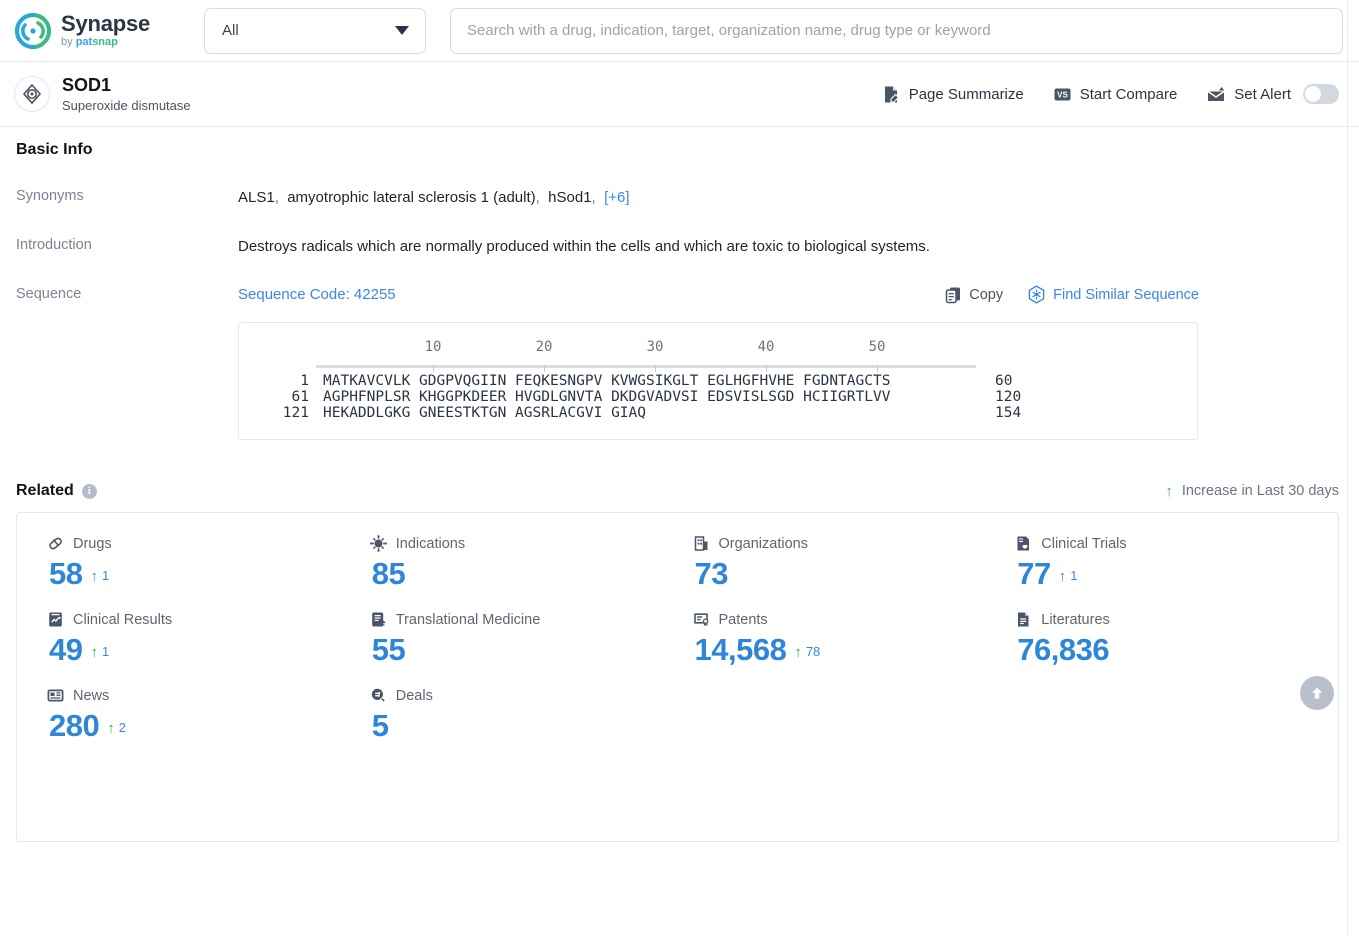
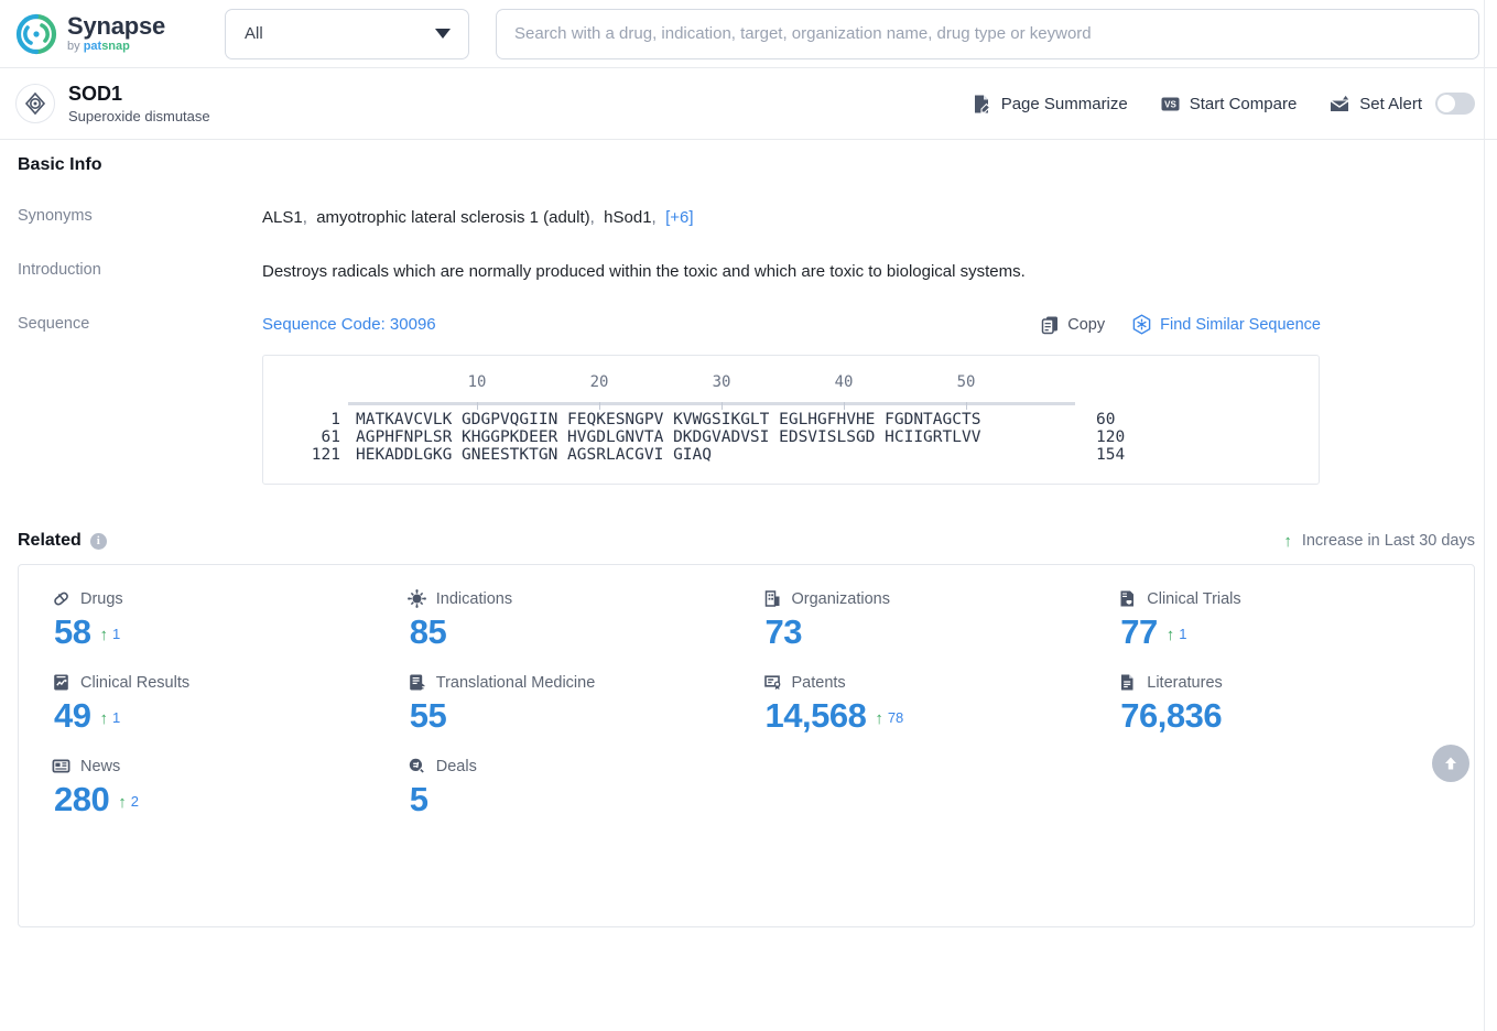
  Synapse
  by patsnap
  All
  Search with a drug, indication, target, organization name, drug type or keyword
  SOD1
  Superoxide dismutase
  Page Summarize
  VS
  Start Compare
  Set Alert
  Basic Info
  Synonyms
  ALS1, amyotrophic lateral sclerosis 1 (adult), hSod1, [+6]
  Introduction
- Destroys radicals which are normally produced within the cells and which are toxic to biological systems.
+ Destroys radicals which are normally produced within the toxic and which are toxic to biological systems.
  Sequence
- Sequence Code: 42255
+ Sequence Code: 30096
  Copy
  Find Similar Sequence
  10
  20
  30
  40
  50
  1
  MATKAVCVLK GDGPVQGIIN FEQKESNGPV KVWGSIKGLT EGLHGFHVHE FGDNTAGCTS
  60
  61
  AGPHFNPLSR KHGGPKDEER HVGDLGNVTA DKDGVADVSI EDSVISLSGD HCIIGRTLVV
  120
  121
  HEKADDLGKG GNEESTKTGN AGSRLACGVI GIAQ
  154
  Related
  i
  ↑
  Increase in Last 30 days
  Drugs
  58
  ↑
  1
  Indications
  85
  Organizations
  73
  Clinical Trials
  77
  ↑
  1
  Clinical Results
  49
  ↑
  1
  Translational Medicine
  55
  Patents
  14,568
  ↑
  78
  Literatures
  76,836
  News
  280
  ↑
  2
  Deals
  5
